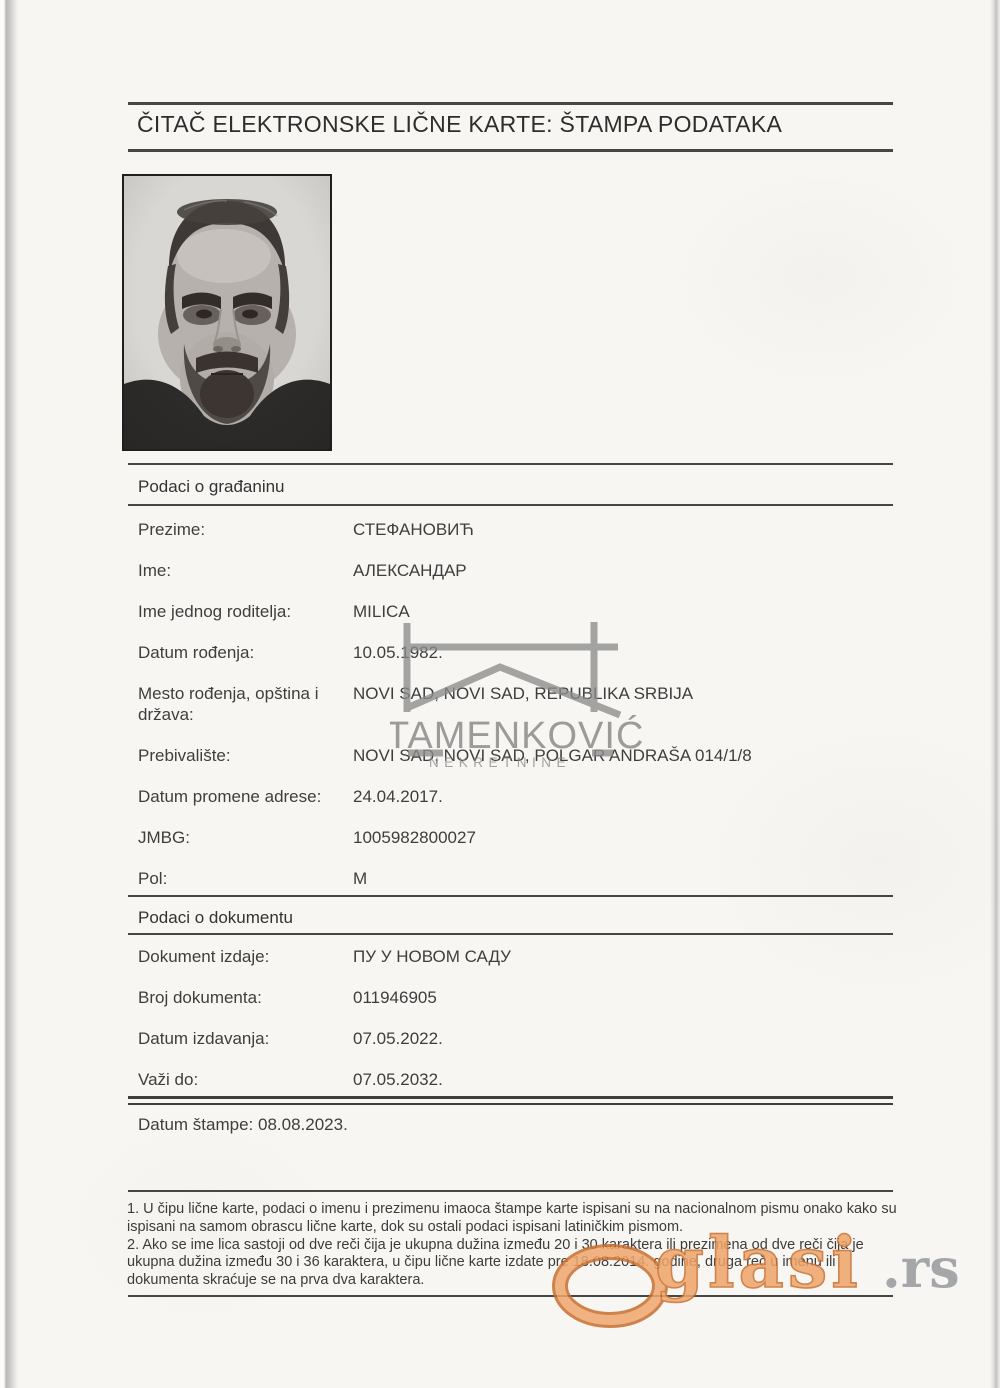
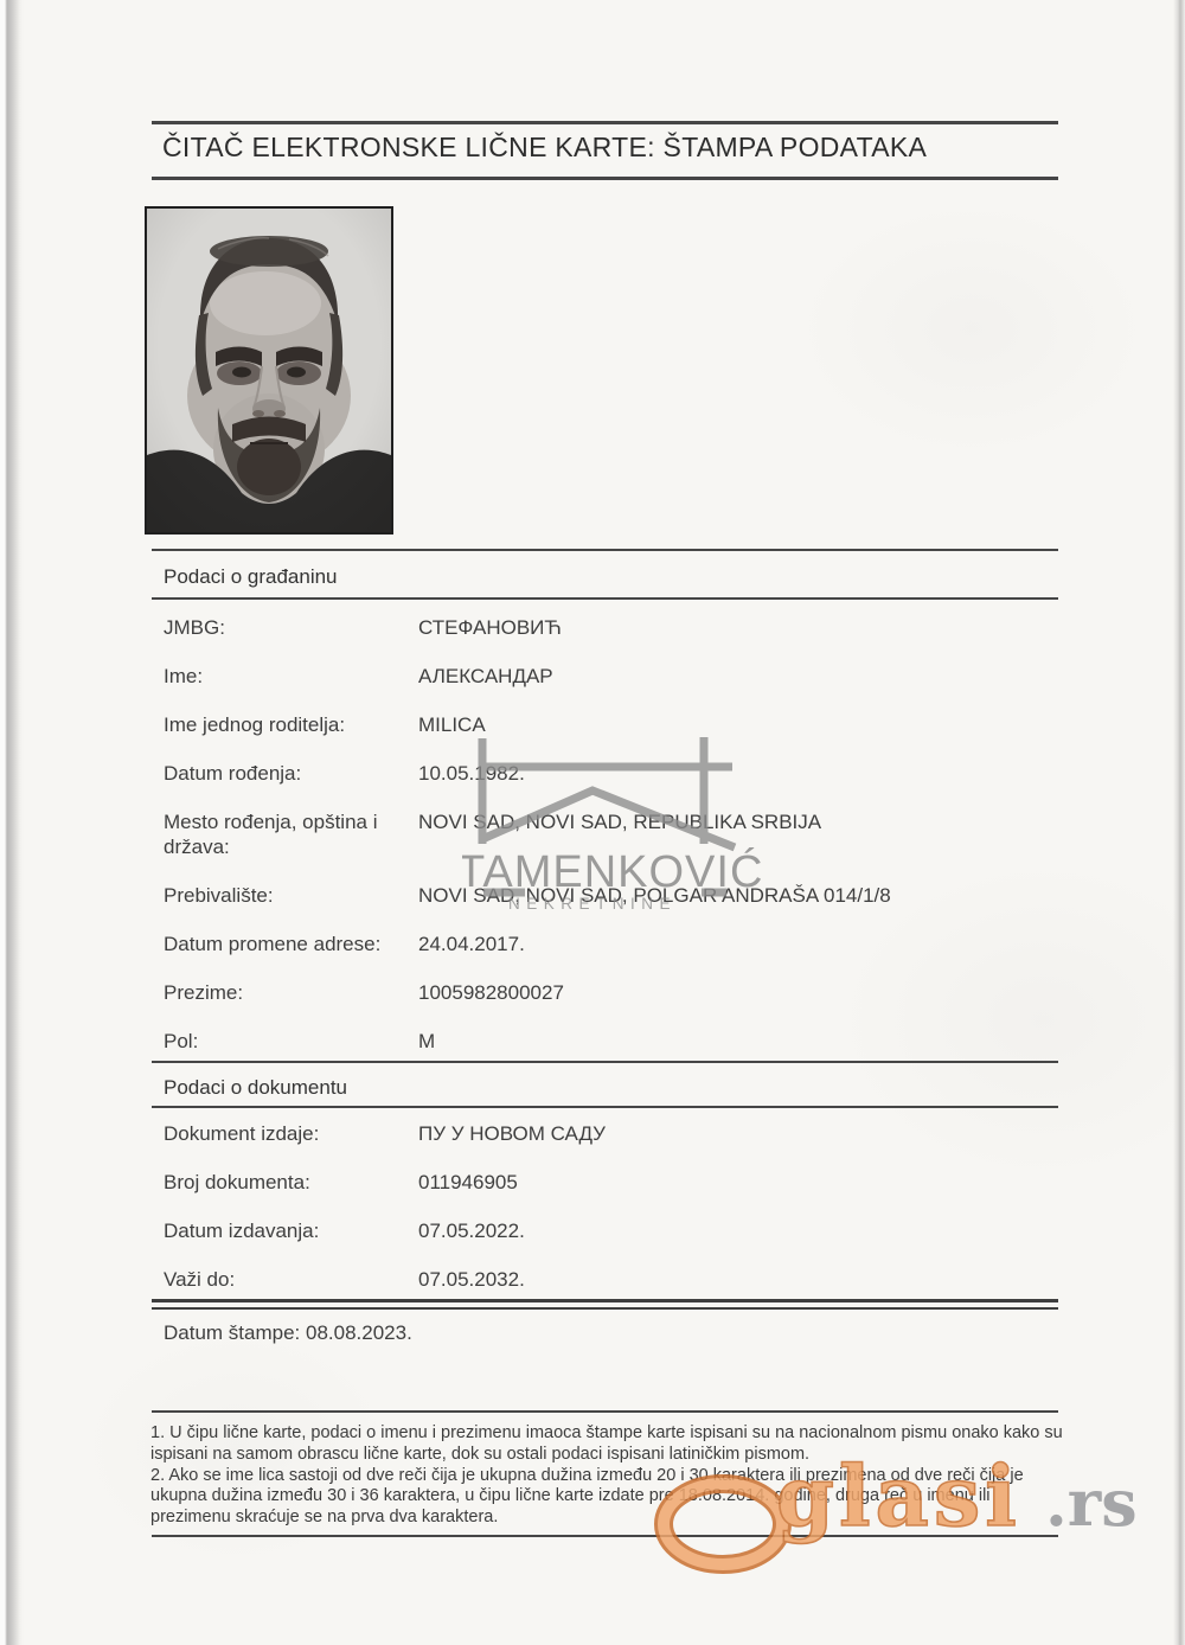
  ČITAČ ELEKTRONSKE LIČNE KARTE: ŠTAMPA PODATAKA
  Podaci o građaninu
- Prezime:
+ JMBG:
  СТЕФАНОВИЋ
  Ime:
  АЛЕКСАНДАР
  Ime jednog roditelja:
  MILICA
  Datum rođenja:
  10.05.1982.
  Mesto rođenja, opština i država:
  NOVI SAD, NOVI SAD, REPUBLIKA SRBIJA
  Prebivalište:
  NOVI SAD, NOVI SAD, POLGAR ANDRAŠA 014/1/8
  Datum promene adrese:
  24.04.2017.
- JMBG:
+ Prezime:
  1005982800027
  Pol:
  M
  Podaci o dokumentu
  Dokument izdaje:
  ПУ У НОВОМ САДУ
  Broj dokumenta:
  011946905
  Datum izdavanja:
  07.05.2022.
  Važi do:
  07.05.2032.
  Datum štampe: 08.08.2023.
  1. U čipu lične karte, podaci o imenu i prezimenu imaoca štampe karte ispisani su na nacionalnom pismu onako kako su
  ispisani na samom obrascu lične karte, dok su ostali podaci ispisani latiničkim pismom.
  2. Ako se ime lica sastoji od dve reči čija je ukupna dužina između 20 i 30 karaktera ili prezimena od dve reči čija je
  ukupna dužina između 30 i 36 karaktera, u čipu lične karte izdate pre 18.08.2014. godine, druga reč u imenu ili
- dokumenta skraćuje se na prva dva karaktera.
+ prezimenu skraćuje se na prva dva karaktera.
  TAMENKOVIĆ
  NEKRETNINE
  glasi
  .rs
